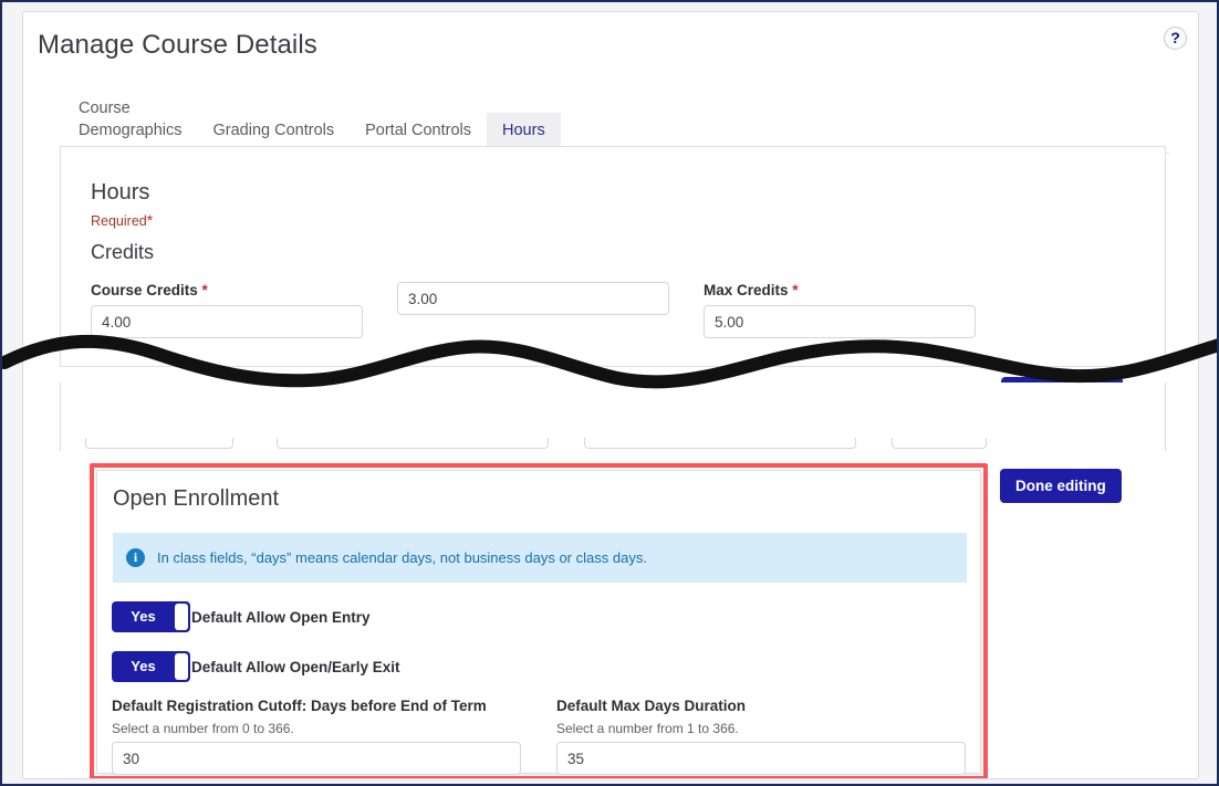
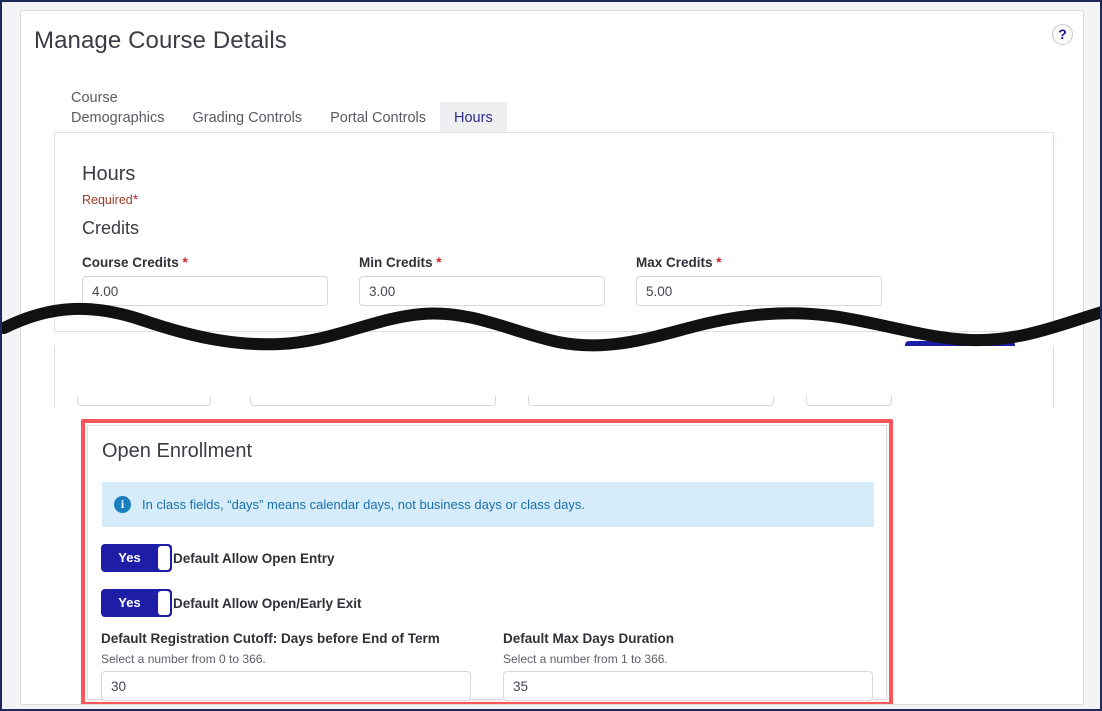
  Manage Course Details
  ?
  Course
  Demographics
  Grading Controls
  Portal Controls
  Hours
  Hours
  Required*
  Credits
  Course Credits *
  4.00
+ Min Credits *
  3.00
  Max Credits *
  5.00
  Open Enrollment
  i
  In class fields, “days” means calendar days, not business days or class days.
  Yes
  Default Allow Open Entry
  Yes
  Default Allow Open/Early Exit
  Default Registration Cutoff: Days before End of Term
  Select a number from 0 to 366.
  30
  Default Max Days Duration
  Select a number from 1 to 366.
  35
- Done editing
